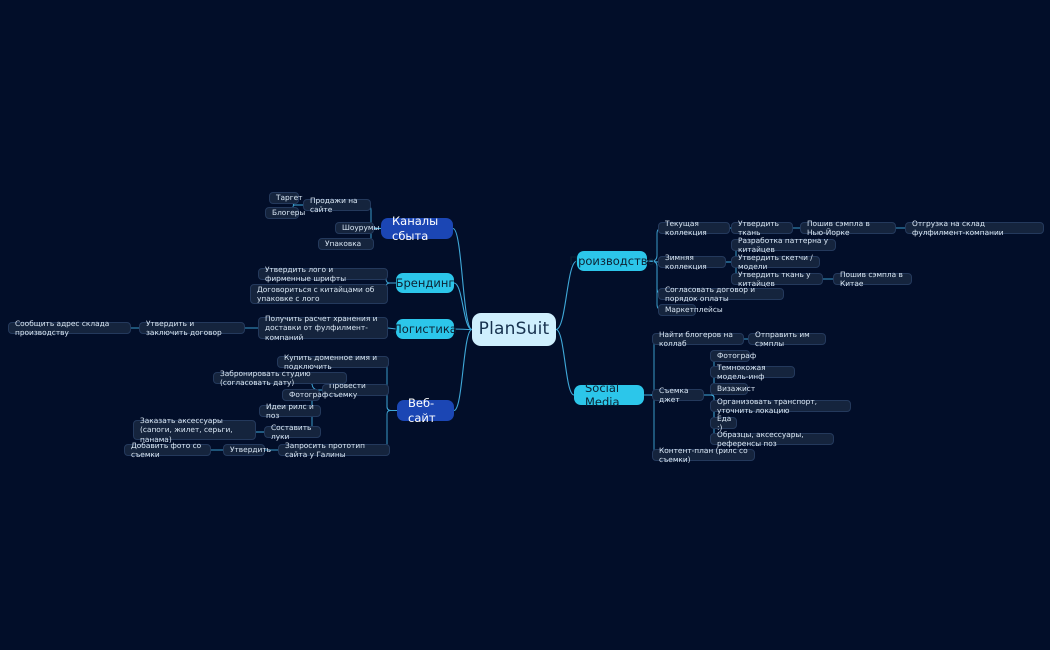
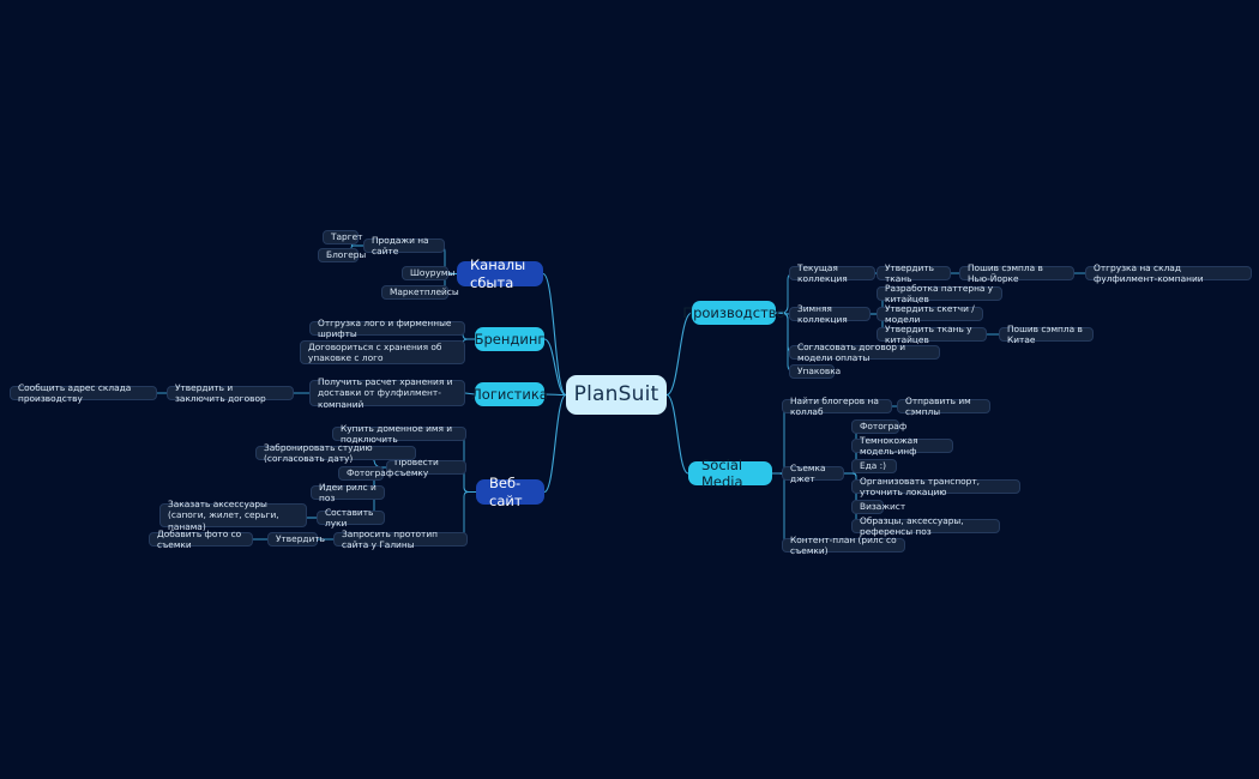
  PlanSuit
  Каналы сбыта
  Продажи на сайте
  Таргет
  Блогеры
  Шоурумы
- Упаковка
+ Маркетплейсы
  Брендинг
- Утвердить лого и фирменные шрифты
+ Отгрузка лого и фирменные шрифты
- Договориться с китайцами об упаковке с лого
+ Договориться с хранения об упаковке с лого
  Логистика
  Получить расчет хранения и доставки от фулфилмент-компаний
  Утвердить и заключить договор
  Сообщить адрес склада производству
  Веб-сайт
  Купить доменное имя и подключить
  Провести съемку
  Забронировать студию (согласовать дату)
  Фотограф
  Идеи рилс и поз
  Составить луки
  Заказать аксессуары (сапоги, жилет, серьги, панама)
  Запросить прототип сайта у Галины
  Утвердить
  Добавить фото со съемки
  Производство
  Текущая коллекция
  Утвердить ткань
  Пошив сэмпла в Нью-Йорке
  Отгрузка на склад фулфилмент-компании
  Зимняя коллекция
  Разработка паттерна у китайцев
  Утвердить скетчи / модели
  Утвердить ткань у китайцев
  Пошив сэмпла в Китае
- Согласовать договор и порядок оплаты
+ Согласовать договор и модели оплаты
- Маркетплейсы
+ Упаковка
  Social Media
  Найти блогеров на коллаб
  Отправить им сэмплы
  Съемка джет
  Фотограф
  Темнокожая модель-инф
- Визажист
+ Еда :)
  Организовать транспорт, уточнить локацию
- Еда :)
+ Визажист
  Образцы, аксессуары, референсы поз
  Контент-план (рилс со съемки)
